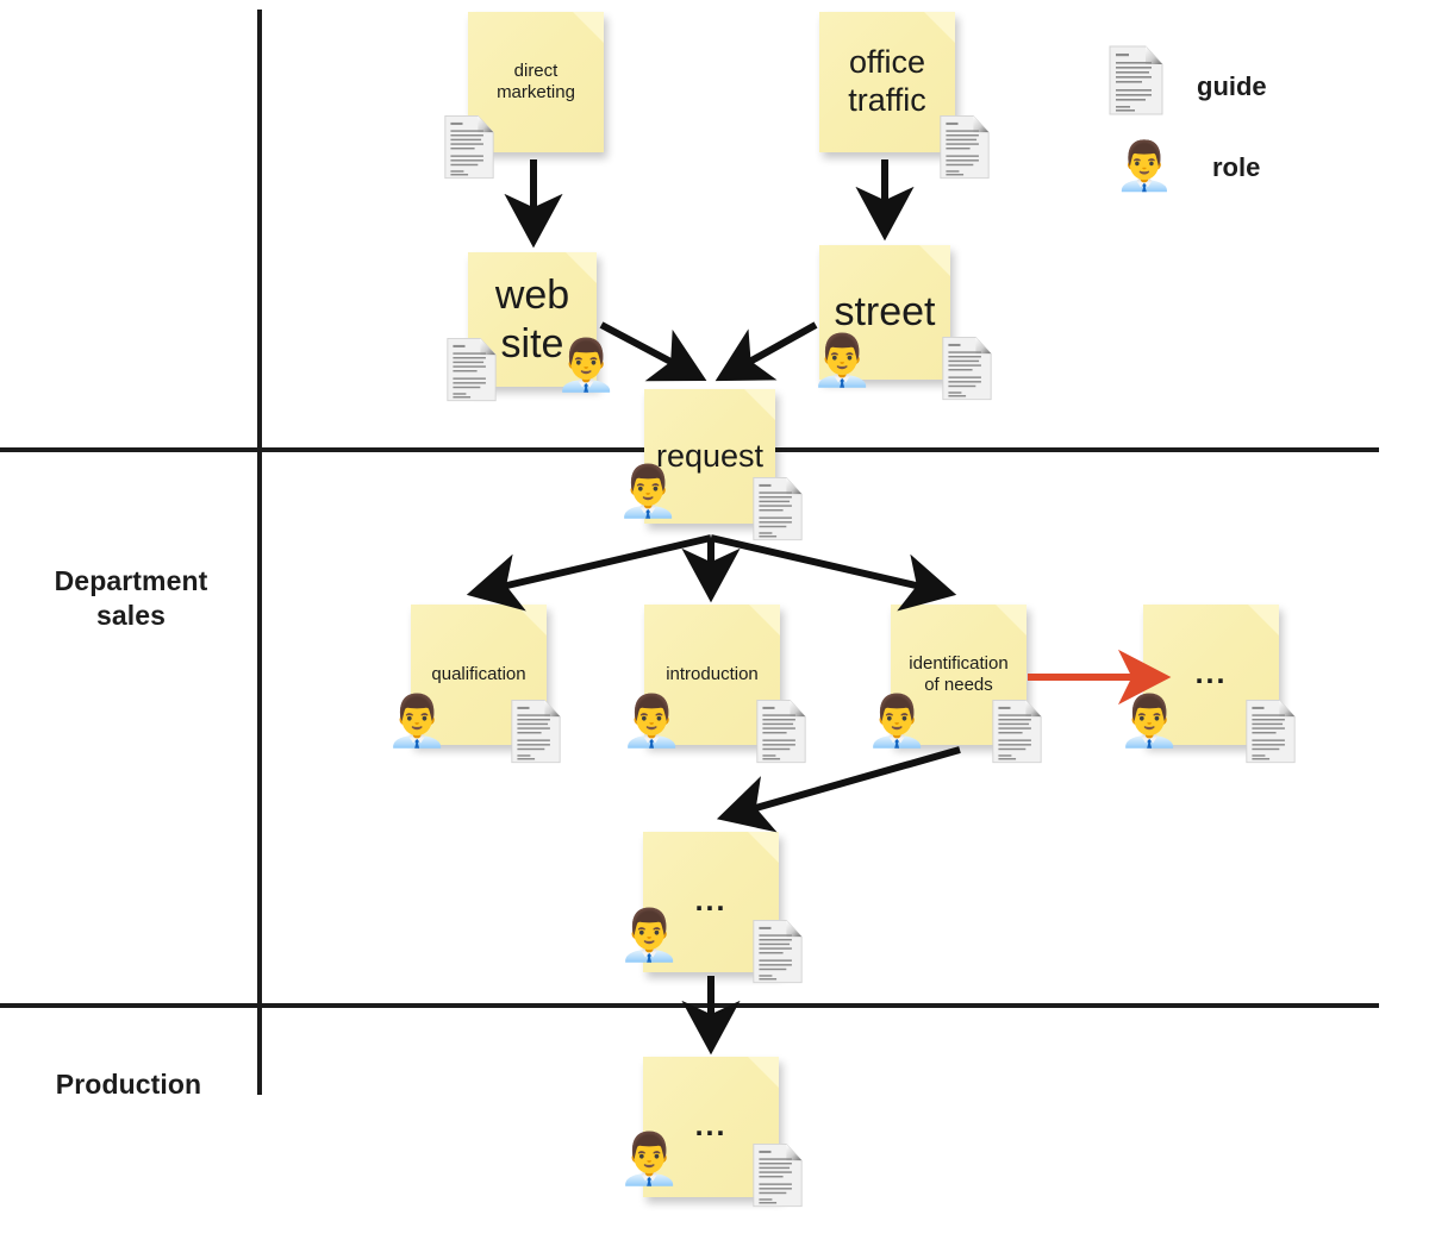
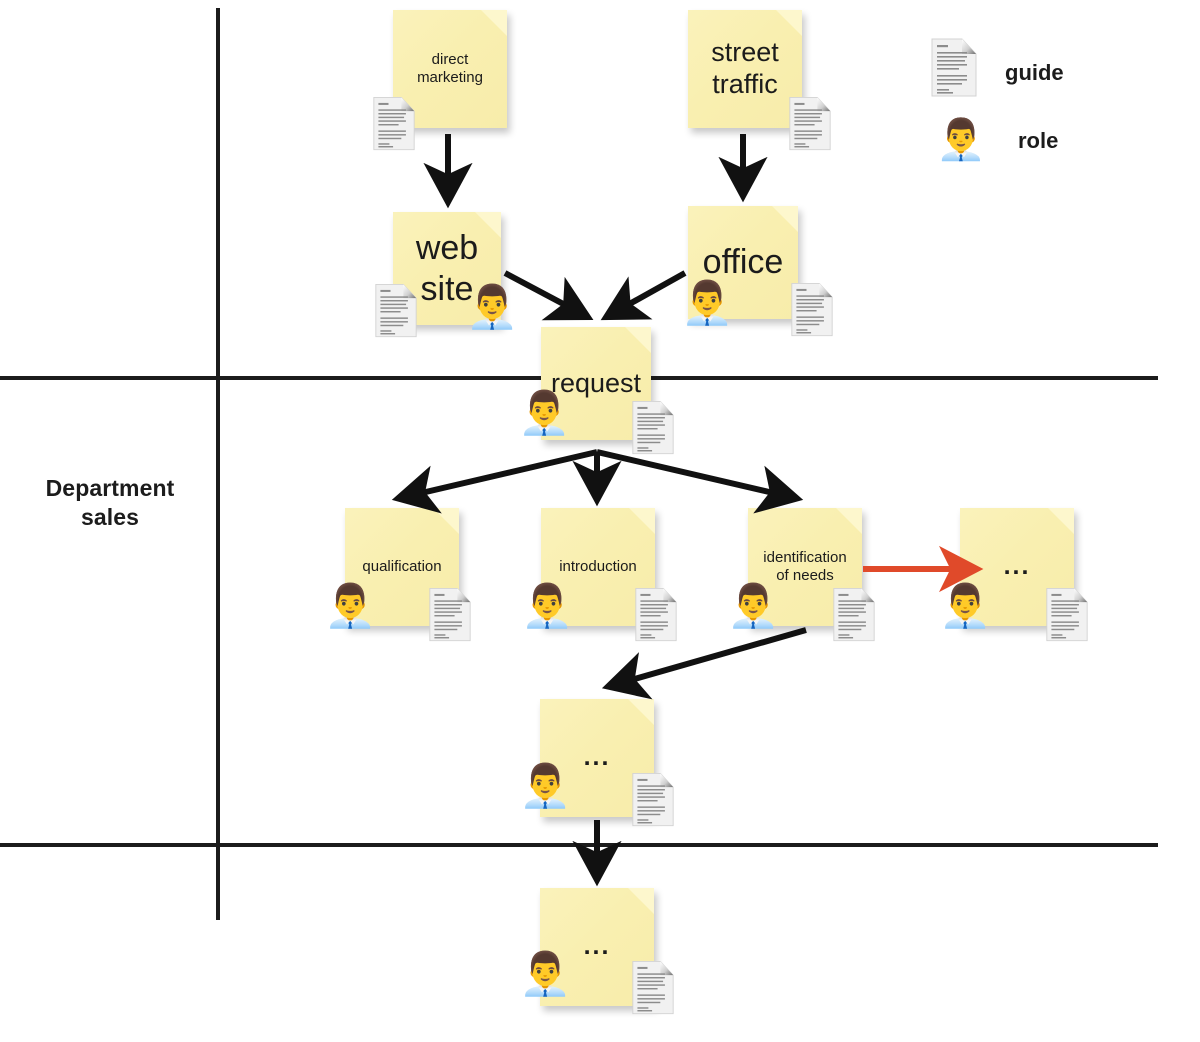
  Department
  sales
- Production
  guide
  👨‍💼
  role
  direct
  marketing
- office
+ street
  traffic
  web
  site
  👨‍💼
- street
+ office
  👨‍💼
  request
  👨‍💼
  qualification
  👨‍💼
  introduction
  👨‍💼
  identification
  of needs
  👨‍💼
  ...
  👨‍💼
  ...
  👨‍💼
  ...
  👨‍💼
